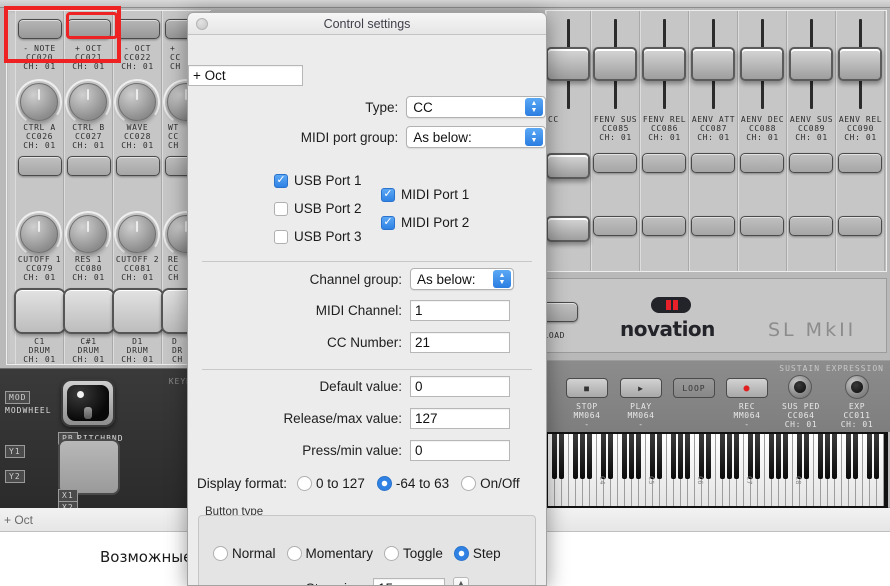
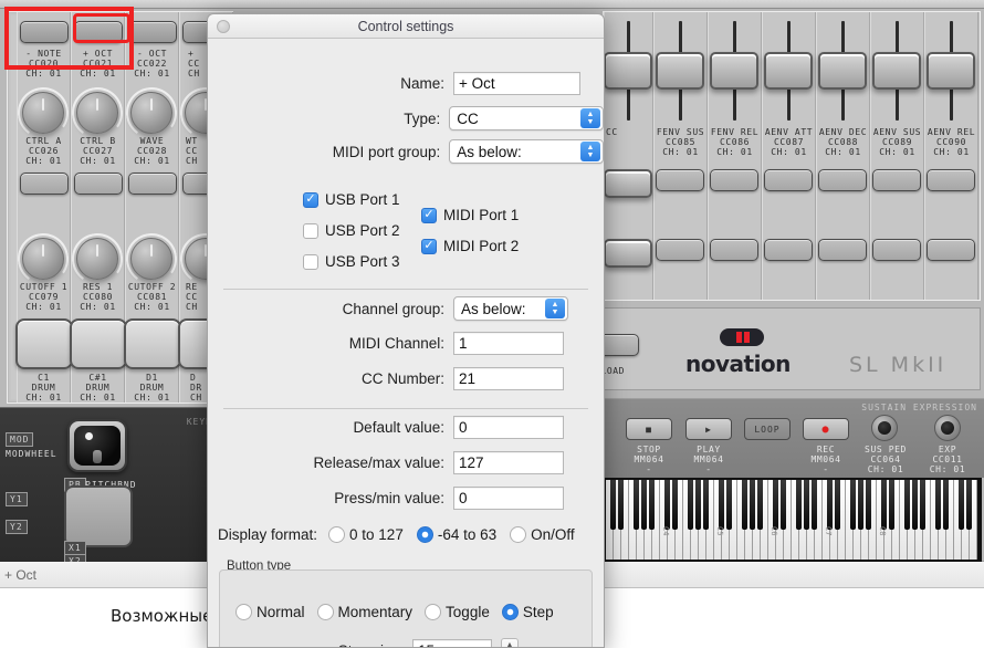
  - NOTE
  CC020
  CH: 01
  + OCT
  CC021
  CH: 01
  - OCT
  CC022
  CH: 01
  +
  CC
  CH
  CTRL A
  CC026
  CH: 01
  CTRL B
  CC027
  CH: 01
  WAVE
  CC028
  CH: 01
  WT
  CC
  CH
  CUTOFF 1
  CC079
  CH: 01
  RES 1
  CC080
  CH: 01
  CUTOFF 2
  CC081
  CH: 01
  RE
  CC
  CH
  C1
  DRUM
  CH: 01
  C#1
  DRUM
  CH: 01
  D1
  DRUM
  CH: 01
  D
  DR
  CH
  CC
  FENV SUS
  CC085
  CH: 01
  FENV REL
  CC086
  CH: 01
  AENV ATT
  CC087
  CH: 01
  AENV DEC
  CC088
  CH: 01
  AENV SUS
  CC089
  CH: 01
  AENV REL
  CC090
  CH: 01
  novation
  SL MkII
  KEY
  MOD
  MODWHEEL
  Y1
  Y2
  X1
  SUSTAIN EXPRESSION
  ■
  STOP
  MM064
  -
  ▶
  PLAY
  MM064
  -
  LOOP
  ●
  REC
  MM064
  -
  SUS PED
  CC064
  CH: 01
  EXP
  CC011
  CH: 01
  + Oct
  Control settings
+ Name:
  + Oct
  Type:
  CC
  MIDI port group:
  As below:
  ✓
  USB Port 1
  USB Port 2
  USB Port 3
  ✓
  MIDI Port 1
  ✓
  MIDI Port 2
  Channel group:
  As below:
  MIDI Channel:
  1
  CC Number:
  21
  Default value:
  0
  Release/max value:
  127
  Press/min value:
  0
  Display format:
  0 to 127
  -64 to 63
  On/Off
  Button type
  Normal
  Momentary
  Toggle
  Step
